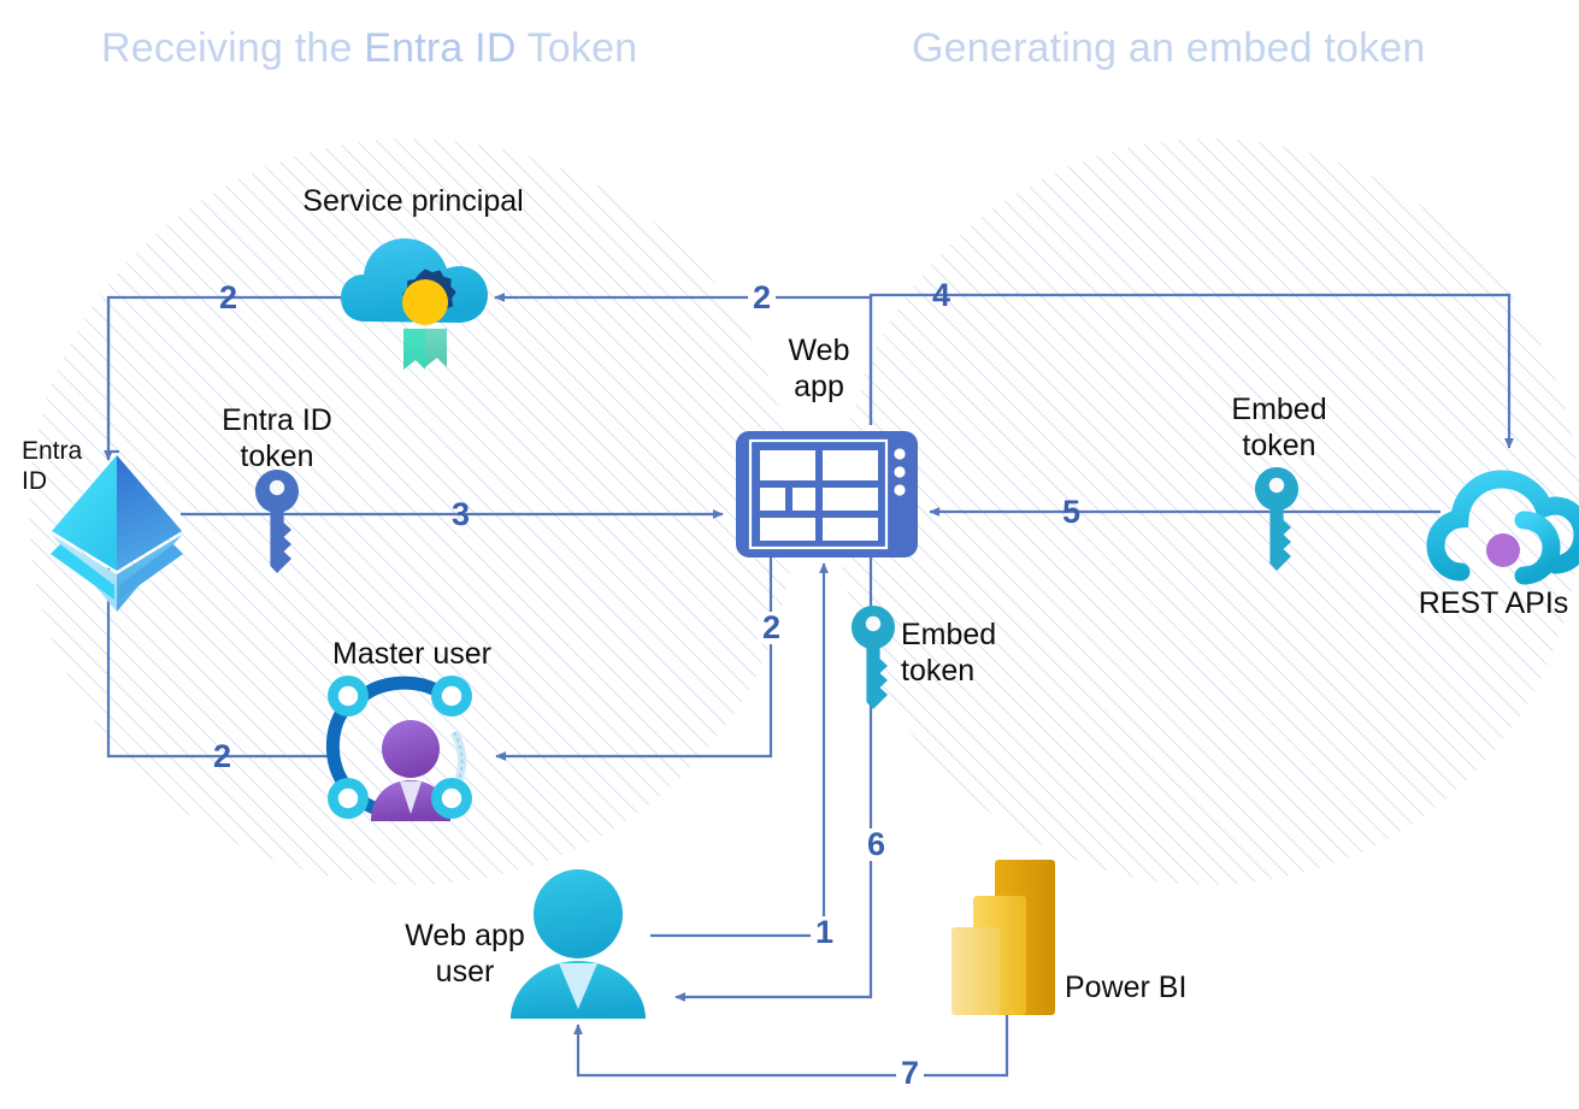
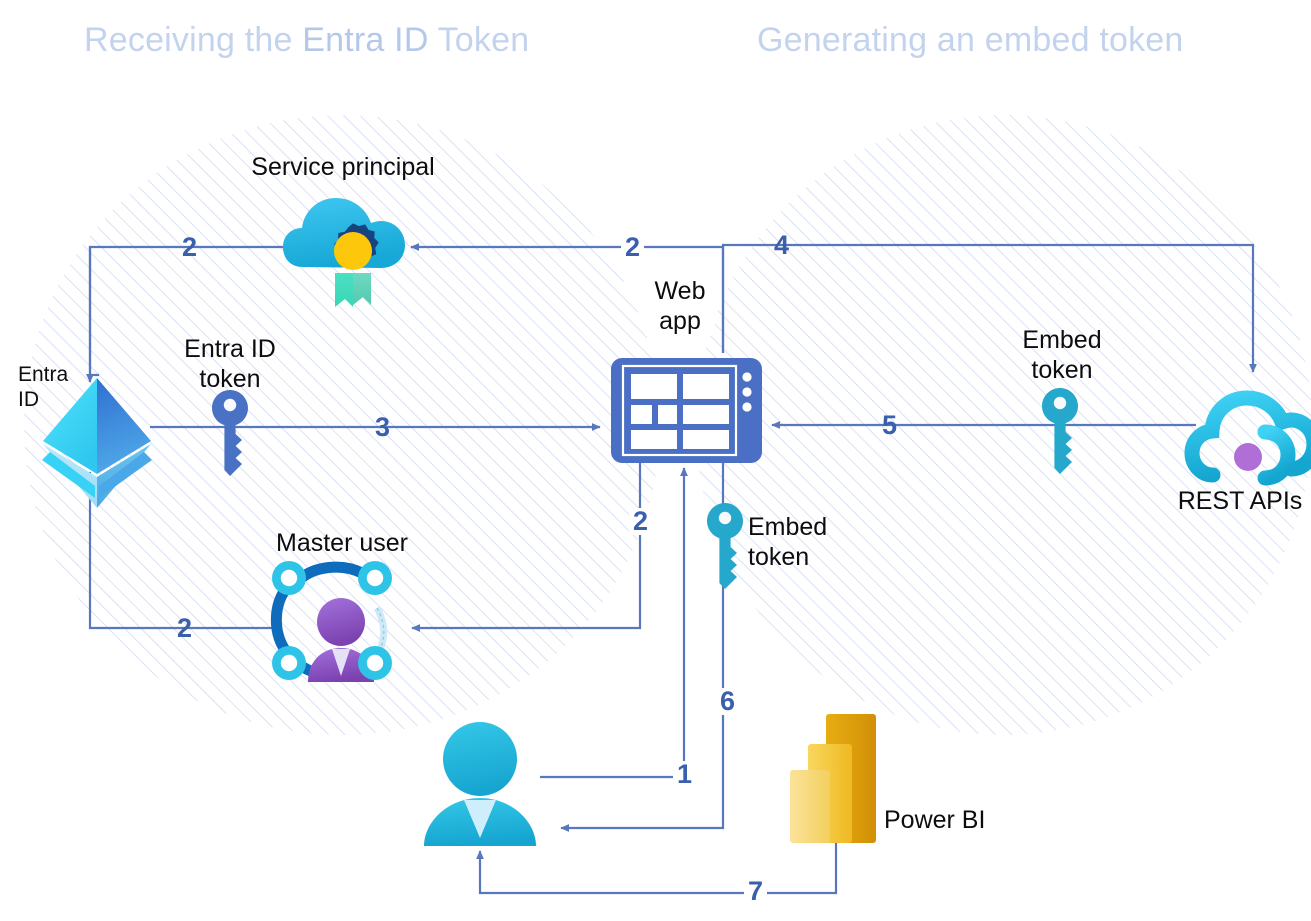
  Receiving the Entra ID Token
  Generating an embed token
  Service principal
  Entra
  ID
  Entra ID
  token
  Master user
  Web
  app
  Embed
  token
  Embed
  token
  REST APIs
- Web app
- user
  Power BI
  2
  2
  3
  2
  2
  4
  5
  1
  6
  7
